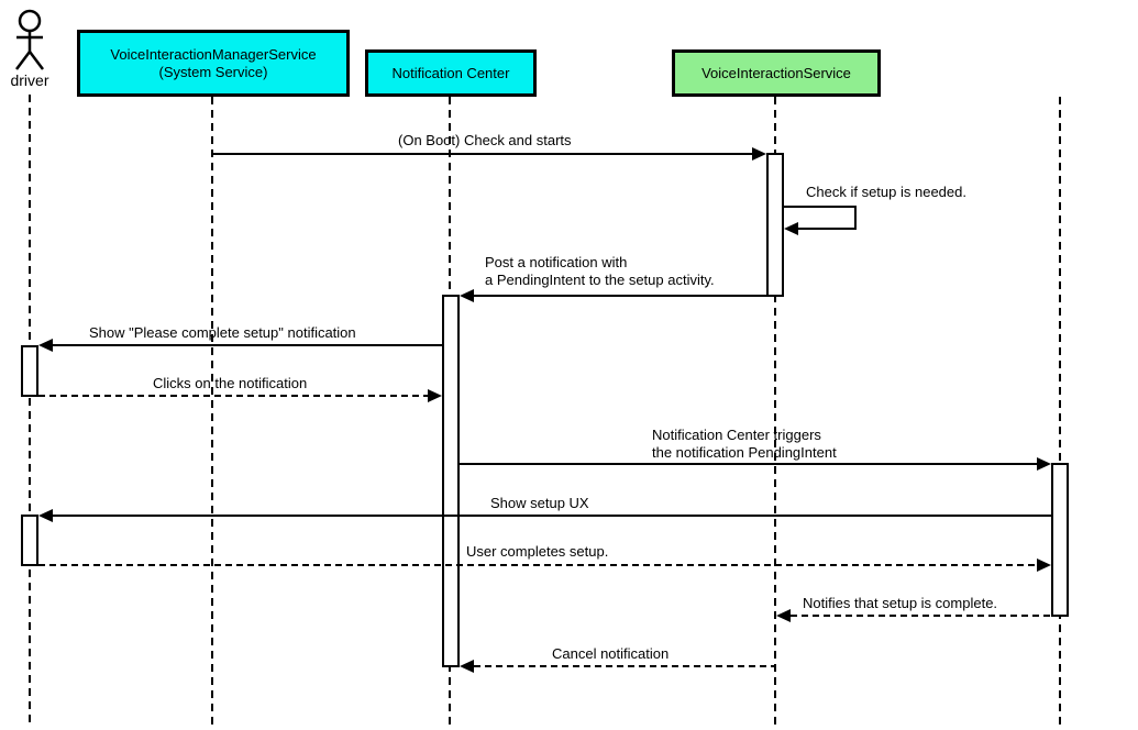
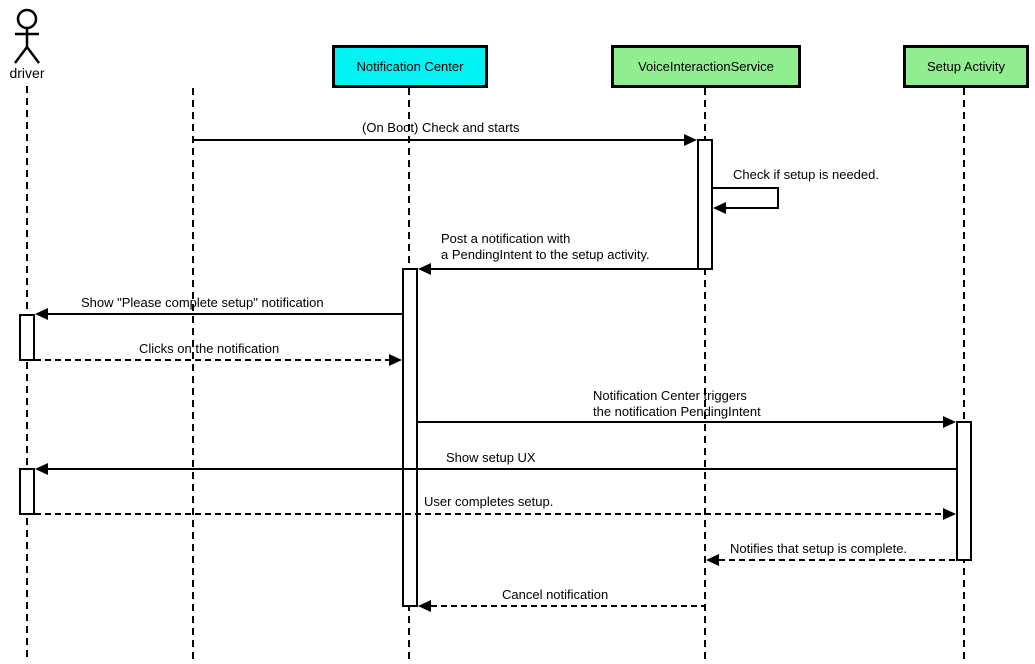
  driver
- VoiceInteractionManagerService
- (System Service)
  Notification Center
  VoiceInteractionService
+ Setup Activity
  (On Boot) Check and starts
  Check if setup is needed.
  Post a notification with
  a PendingIntent to the setup activity.
  Show "Please complete setup" notification
  Clicks on the notification
  Notification Center triggers
  the notification PendingIntent
  Show setup UX
  User completes setup.
  Notifies that setup is complete.
  Cancel notification
